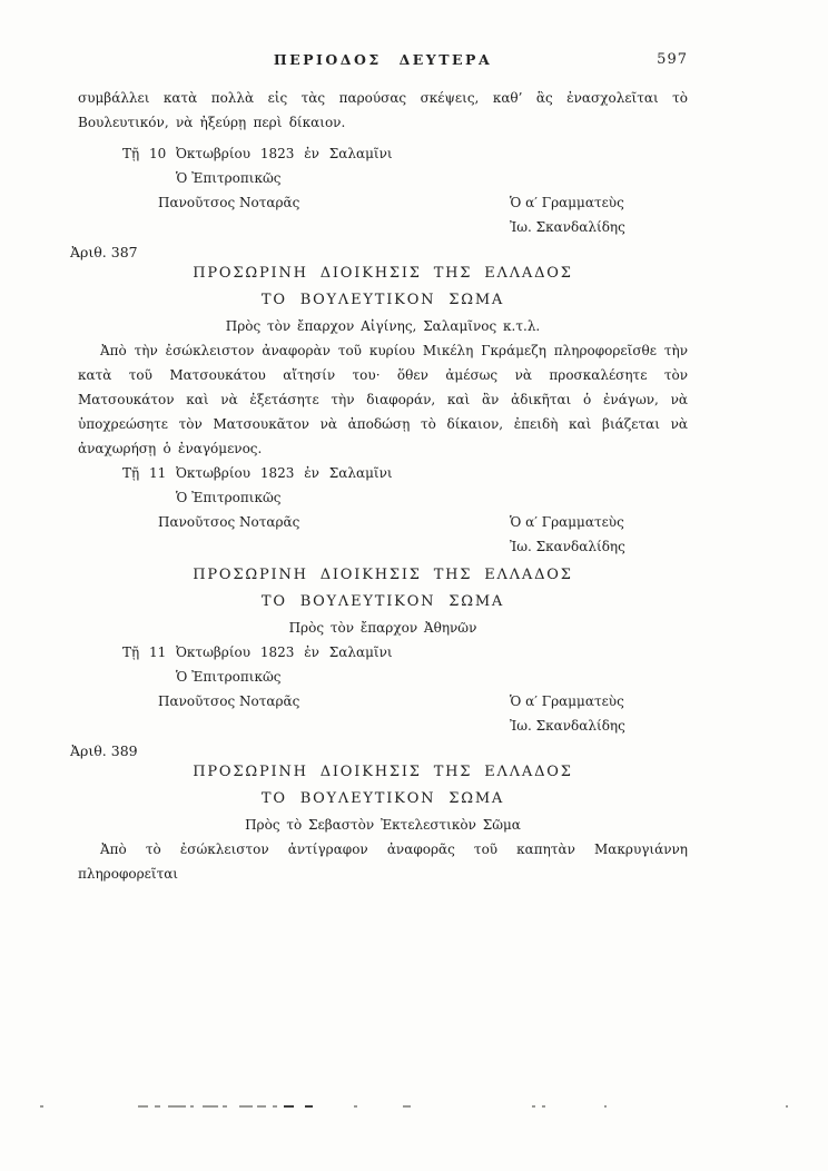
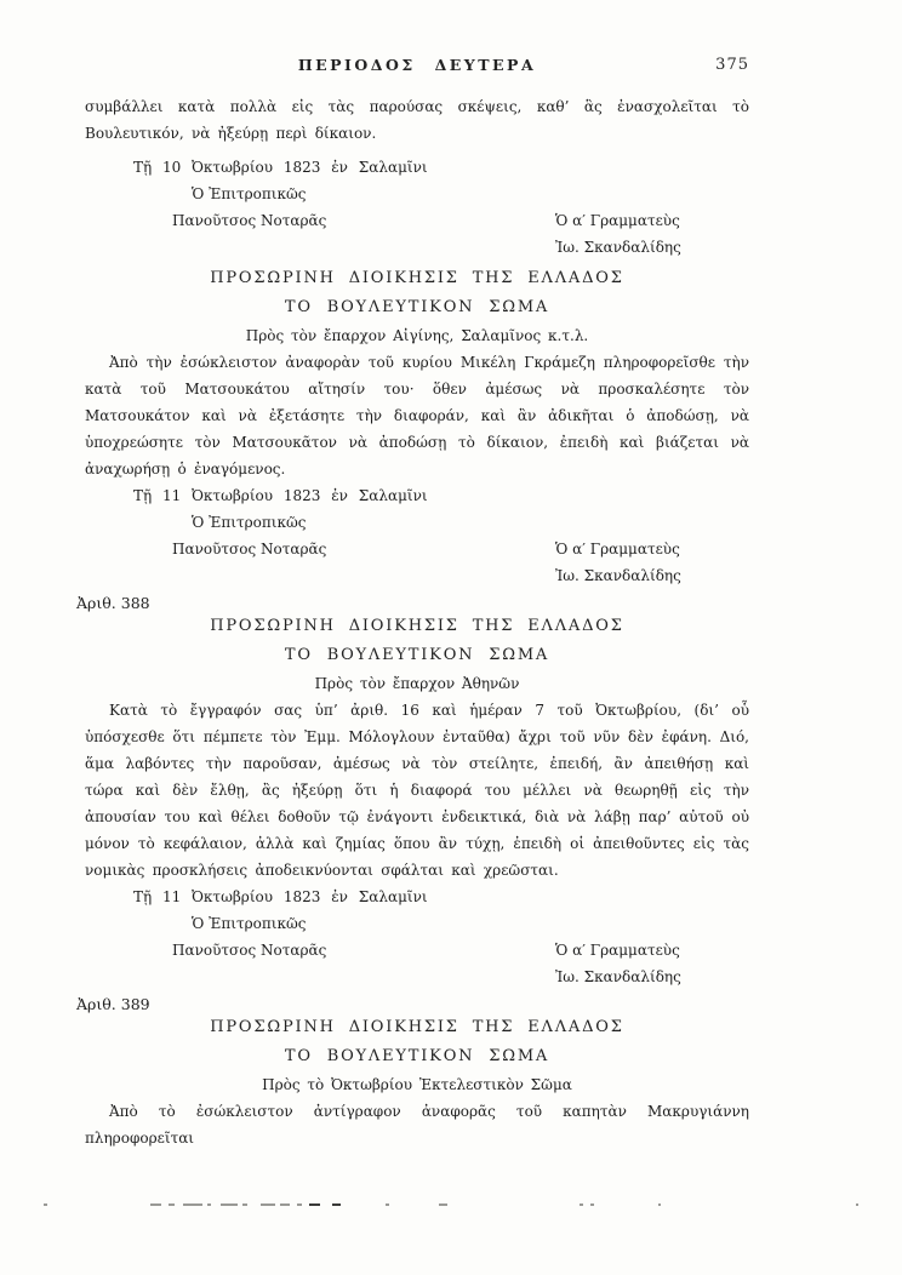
  ΠΕΡΙΟΔΟΣ ΔΕΥΤΕΡΑ
- 597
+ 375
  συμβάλλει κατὰ πολλὰ εἰς τὰς παρούσας σκέψεις, καθ’ ἃς ἐνασχολεῖται τὸ Βουλευτικόν, νὰ ἠξεύρῃ περὶ δίκαιον.
  Τῇ 10 Ὀκτωβρίου 1823 ἐν Σαλαμῖνι
  Ὁ Ἐπιτροπικῶς
  Πανοῦτσος Νοταρᾶς
  Ὁ α′ Γραμματεὺς
  Ἰω. Σκανδαλίδης
- Ἀριθ. 387
  ΠΡΟΣΩΡΙΝΗ ΔΙΟΙΚΗΣΙΣ ΤΗΣ ΕΛΛΑΔΟΣ
  ΤΟ ΒΟΥΛΕΥΤΙΚΟΝ ΣΩΜΑ
  Πρὸς τὸν ἔπαρχον Αἰγίνης, Σαλαμῖνος κ.τ.λ.
- Ἀπὸ τὴν ἐσώκλειστον ἀναφορὰν τοῦ κυρίου Μικέλη Γκράμεζη πληροφορεῖσθε τὴν κατὰ τοῦ Ματσουκάτου αἴτησίν του· ὅθεν ἀμέσως νὰ προσκαλέσητε τὸν Ματσουκάτον καὶ νὰ ἐξετάσητε τὴν διαφοράν, καὶ ἂν ἀδικῆται ὁ ἐνάγων, νὰ ὑποχρεώσητε τὸν Ματσουκᾶτον νὰ ἀποδώσῃ τὸ δίκαιον, ἐπειδὴ καὶ βιάζεται νὰ ἀναχωρήσῃ ὁ ἐναγόμενος.
+ Ἀπὸ τὴν ἐσώκλειστον ἀναφορὰν τοῦ κυρίου Μικέλη Γκράμεζη πληροφορεῖσθε τὴν κατὰ τοῦ Ματσουκάτου αἴτησίν του· ὅθεν ἀμέσως νὰ προσκαλέσητε τὸν Ματσουκάτον καὶ νὰ ἐξετάσητε τὴν διαφοράν, καὶ ἂν ἀδικῆται ὁ ἀποδώσῃ, νὰ ὑποχρεώσητε τὸν Ματσουκᾶτον νὰ ἀποδώσῃ τὸ δίκαιον, ἐπειδὴ καὶ βιάζεται νὰ ἀναχωρήσῃ ὁ ἐναγόμενος.
  Τῇ 11 Ὀκτωβρίου 1823 ἐν Σαλαμῖνι
  Ὁ Ἐπιτροπικῶς
  Πανοῦτσος Νοταρᾶς
  Ὁ α′ Γραμματεὺς
  Ἰω. Σκανδαλίδης
+ Ἀριθ. 388
  ΠΡΟΣΩΡΙΝΗ ΔΙΟΙΚΗΣΙΣ ΤΗΣ ΕΛΛΑΔΟΣ
  ΤΟ ΒΟΥΛΕΥΤΙΚΟΝ ΣΩΜΑ
  Πρὸς τὸν ἔπαρχον Ἀθηνῶν
+ Κατὰ τὸ ἔγγραφόν σας ὑπ’ ἀριθ. 16 καὶ ἡμέραν 7 τοῦ Ὀκτωβρίου, (δι’ οὗ ὑπόσχεσθε ὅτι πέμπετε τὸν Ἐμμ. Μόλογλουν ἐνταῦθα) ἄχρι τοῦ νῦν δὲν ἐφάνη. Διό, ἅμα λαβόντες τὴν παροῦσαν, ἀμέσως νὰ τὸν στείλητε, ἐπειδή, ἂν ἀπειθήσῃ καὶ τώρα καὶ δὲν ἔλθῃ, ἂς ἠξεύρῃ ὅτι ἡ διαφορά του μέλλει νὰ θεωρηθῇ εἰς τὴν ἀπουσίαν του καὶ θέλει δοθοῦν τῷ ἐνάγοντι ἐνδεικτικά, διὰ νὰ λάβῃ παρ’ αὐτοῦ οὐ μόνον τὸ κεφάλαιον, ἀλλὰ καὶ ζημίας ὅπου ἂν τύχῃ, ἐπειδὴ οἱ ἀπειθοῦντες εἰς τὰς νομικὰς προσκλήσεις ἀποδεικνύονται σφάλται καὶ χρεῶσται.
  Τῇ 11 Ὀκτωβρίου 1823 ἐν Σαλαμῖνι
  Ὁ Ἐπιτροπικῶς
  Πανοῦτσος Νοταρᾶς
  Ὁ α′ Γραμματεὺς
  Ἰω. Σκανδαλίδης
  Ἀριθ. 389
  ΠΡΟΣΩΡΙΝΗ ΔΙΟΙΚΗΣΙΣ ΤΗΣ ΕΛΛΑΔΟΣ
  ΤΟ ΒΟΥΛΕΥΤΙΚΟΝ ΣΩΜΑ
- Πρὸς τὸ Σεβαστὸν Ἐκτελεστικὸν Σῶμα
+ Πρὸς τὸ Ὀκτωβρίου Ἐκτελεστικὸν Σῶμα
  Ἀπὸ τὸ ἐσώκλειστον ἀντίγραφον ἀναφορᾶς τοῦ καπητὰν Μακρυγιάννη πληροφορεῖται
